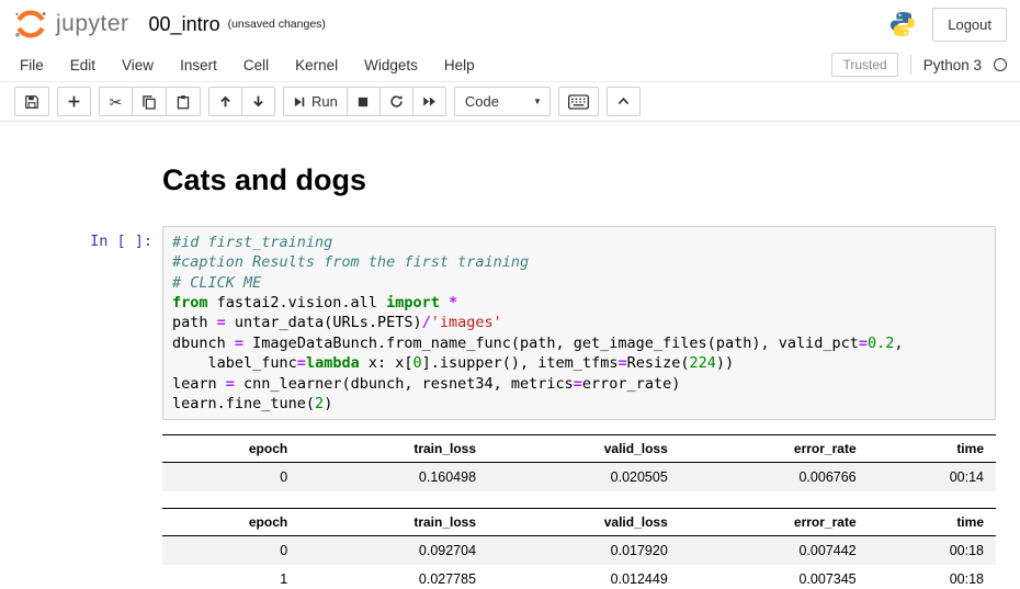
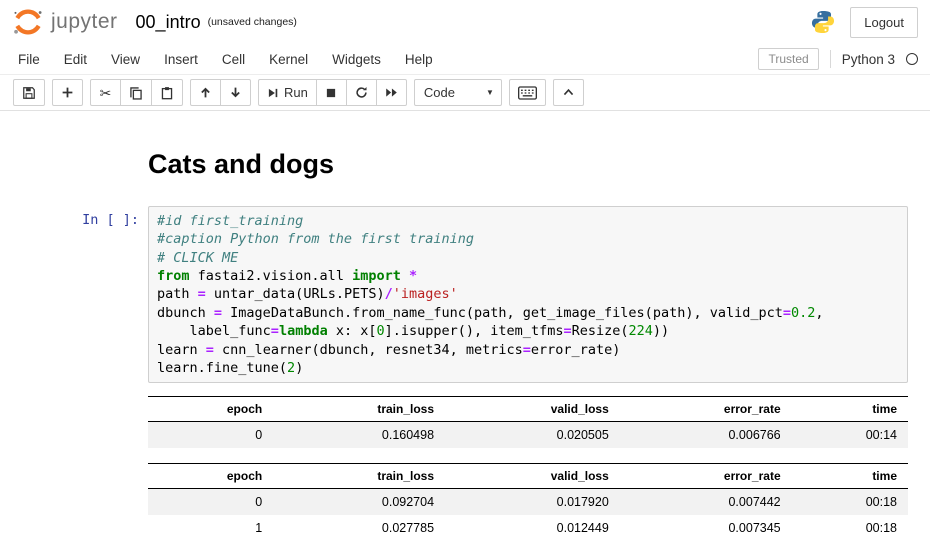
  jupyter
  00_intro
  (unsaved changes)
  Logout
  File
  Edit
  View
  Insert
  Cell
  Kernel
  Widgets
  Help
  Trusted
  Python 3
  ✂
  Run
  Code
  ▼
  Cats and dogs
  In [ ]:
  #id first_training
- #caption Results from the first training
+ #caption Python from the first training
  # CLICK ME
  from fastai2.vision.all import *
  path = untar_data(URLs.PETS)/'images'
  dbunch = ImageDataBunch.from_name_func(path, get_image_files(path), valid_pct=0.2,
  label_func=lambda x: x[0].isupper(), item_tfms=Resize(224))
  learn = cnn_learner(dbunch, resnet34, metrics=error_rate)
  learn.fine_tune(2)
  epoch	train_loss	valid_loss	error_rate	time
  0	0.160498	0.020505	0.006766	00:14
  epoch	train_loss	valid_loss	error_rate	time
  0	0.092704	0.017920	0.007442	00:18
  1	0.027785	0.012449	0.007345	00:18
